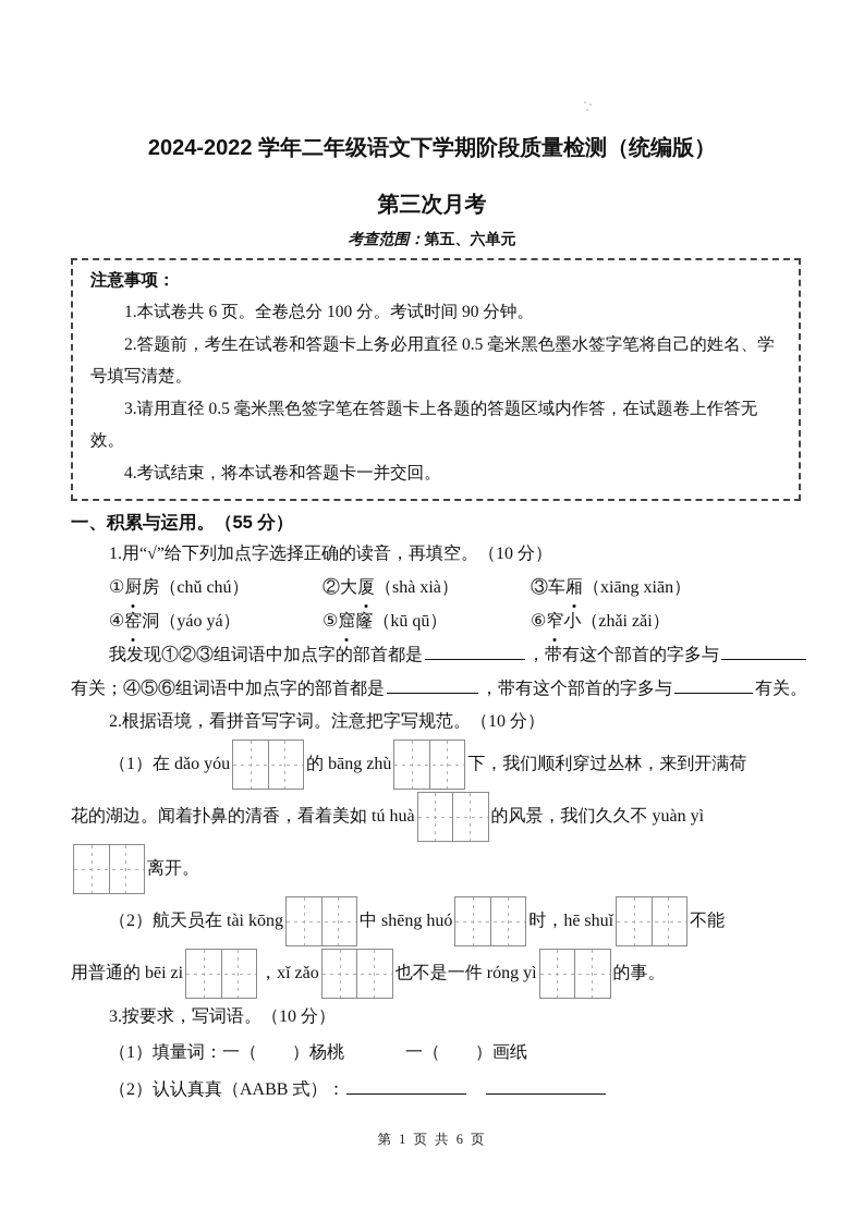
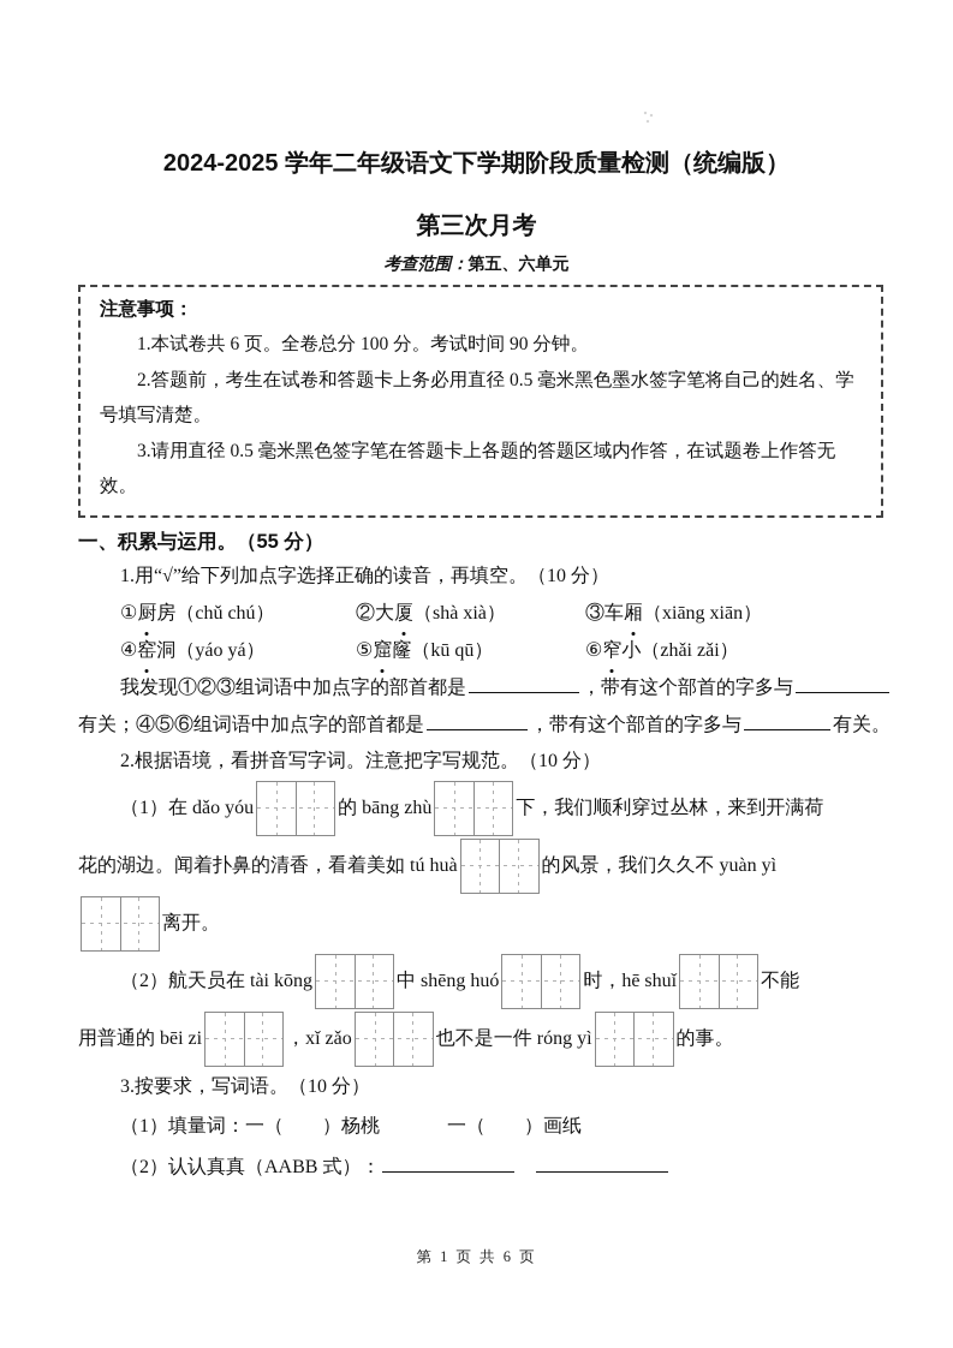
- 2024-2022 学年二年级语文下学期阶段质量检测（统编版）
+ 2024-2025 学年二年级语文下学期阶段质量检测（统编版）
  第三次月考
  考查范围：第五、六单元
  注意事项：
  1.本试卷共 6 页。全卷总分 100 分。考试时间 90 分钟。
  2.答题前，考生在试卷和答题卡上务必用直径 0.5 毫米黑色墨水签字笔将自己的姓名、学号填写清楚。
  3.请用直径 0.5 毫米黑色签字笔在答题卡上各题的答题区域内作答，在试题卷上作答无效。
- 4.考试结束，将本试卷和答题卡一并交回。
  一、积累与运用。（55 分）
  1.用“√”给下列加点字选择正确的读音，再填空。（10 分）
  ①厨房（chǔ chú）
  ②大厦（shà xià）
  ③车厢（xiāng xiān）
  ④窑洞（yáo yá）
  ⑤窟窿（kū qū）
  ⑥窄小（zhǎi zǎi）
  我发现①②③组词语中加点字的部首都是 ，带有这个部首的字多与
  有关；④⑤⑥组词语中加点字的部首都是 ，带有这个部首的字多与 有关。
  2.根据语境，看拼音写字词。注意把字写规范。（10 分）
  （1）在 dǎo yóu 的 bāng zhù 下，我们顺利穿过丛林，来到开满荷
  花的湖边。闻着扑鼻的清香，看着美如 tú huà 的风景，我们久久不 yuàn yì
  离开。
  （2）航天员在 tài kōng 中 shēng huó 时，hē shuǐ 不能
  用普通的 bēi zi ，xǐ zǎo 也不是一件 róng yì 的事。
  3.按要求，写词语。（10 分）
  （1）填量词：一（ ）杨桃 一（ ）画纸
  （2）认认真真（AABB 式）：
  第 1 页 共 6 页
